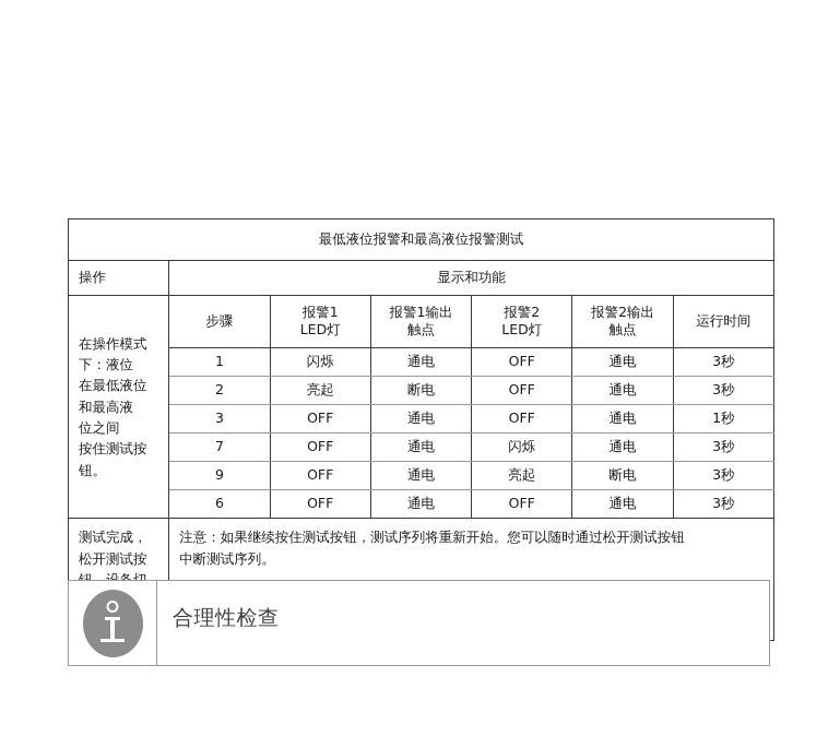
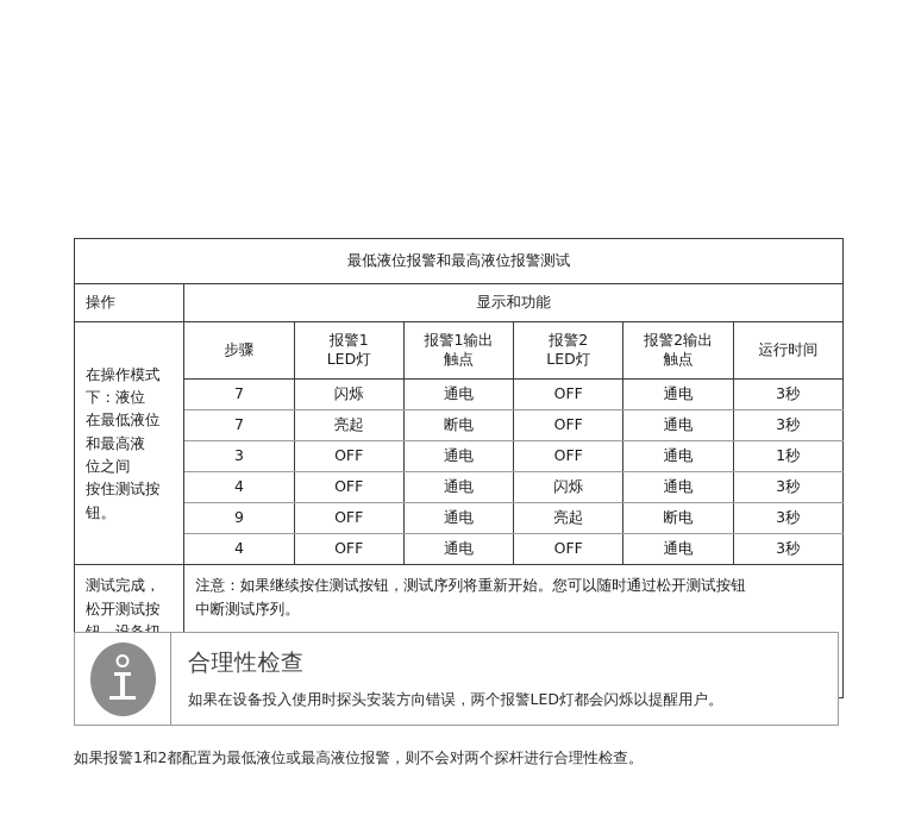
  最低液位报警和最高液位报警测试
  操作	显示和功能
  在操作模式下：液位 在最低液位和最高液 位之间 按住测试按钮。	步骤	报警1 LED灯	报警1输出 触点	报警2 LED灯	报警2输出 触点	运行时间
- 1	闪烁	通电	OFF	通电	3秒
+ 7	闪烁	通电	OFF	通电	3秒
- 2	亮起	断电	OFF	通电	3秒
+ 7	亮起	断电	OFF	通电	3秒
  3	OFF	通电	OFF	通电	1秒
- 7	OFF	通电	闪烁	通电	3秒
+ 4	OFF	通电	闪烁	通电	3秒
  9	OFF	通电	亮起	断电	3秒
- 6	OFF	通电	OFF	通电	3秒
+ 4	OFF	通电	OFF	通电	3秒
  测试完成，松开测试按	注意：如果继续按住测试按钮，测试序列将重新开始。您可以随时通过松开测试按钮 中断测试序列。
  合理性检查
+ 如果在设备投入使用时探头安装方向错误，两个报警LED灯都会闪烁以提醒用户。
+ 如果报警1和2都配置为最低液位或最高液位报警，则不会对两个探杆进行合理性检查。
